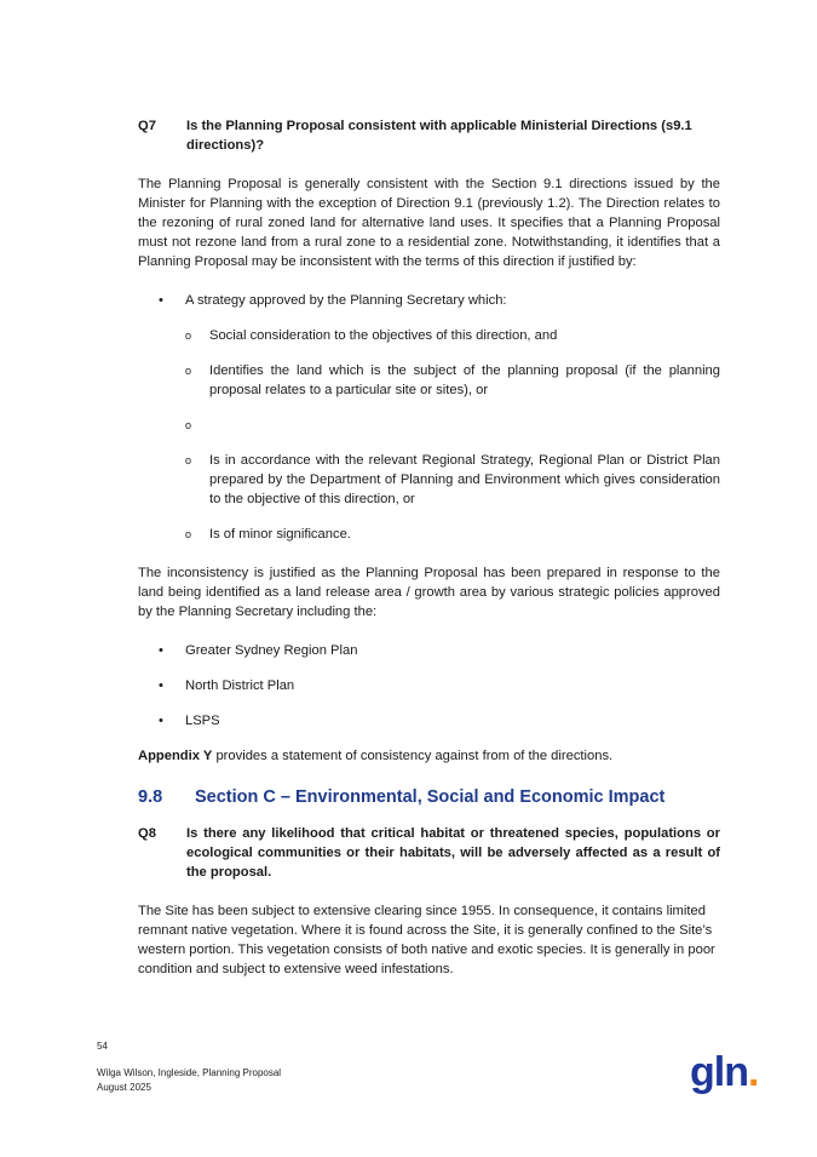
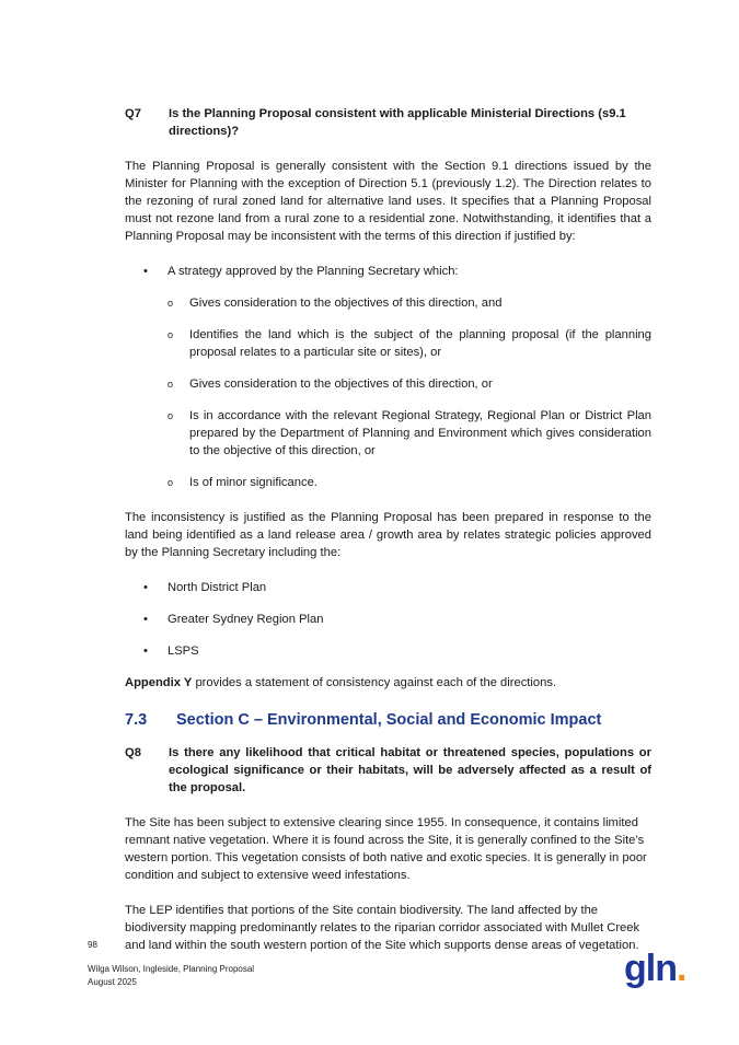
  Q7
  Is the Planning Proposal consistent with applicable Ministerial Directions (s9.1 directions)?
- The Planning Proposal is generally consistent with the Section 9.1 directions issued by the Minister for Planning with the exception of Direction 9.1 (previously 1.2). The Direction relates to the rezoning of rural zoned land for alternative land uses. It specifies that a Planning Proposal must not rezone land from a rural zone to a residential zone. Notwithstanding, it identifies that a Planning Proposal may be inconsistent with the terms of this direction if justified by:
+ The Planning Proposal is generally consistent with the Section 9.1 directions issued by the Minister for Planning with the exception of Direction 5.1 (previously 1.2). The Direction relates to the rezoning of rural zoned land for alternative land uses. It specifies that a Planning Proposal must not rezone land from a rural zone to a residential zone. Notwithstanding, it identifies that a Planning Proposal may be inconsistent with the terms of this direction if justified by:
  •
  A strategy approved by the Planning Secretary which:
  o
- Social consideration to the objectives of this direction, and
+ Gives consideration to the objectives of this direction, and
  o
  Identifies the land which is the subject of the planning proposal (if the planning proposal relates to a particular site or sites), or
  o
+ Gives consideration to the objectives of this direction, or
  o
  Is in accordance with the relevant Regional Strategy, Regional Plan or District Plan prepared by the Department of Planning and Environment which gives consideration to the objective of this direction, or
  o
  Is of minor significance.
- The inconsistency is justified as the Planning Proposal has been prepared in response to the land being identified as a land release area / growth area by various strategic policies approved by the Planning Secretary including the:
+ The inconsistency is justified as the Planning Proposal has been prepared in response to the land being identified as a land release area / growth area by relates strategic policies approved by the Planning Secretary including the:
  •
- Greater Sydney Region Plan
+ North District Plan
  •
- North District Plan
+ Greater Sydney Region Plan
  •
  LSPS
- Appendix Y provides a statement of consistency against from of the directions.
+ Appendix Y provides a statement of consistency against each of the directions.
- 9.8
+ 7.3
  Section C – Environmental, Social and Economic Impact
  Q8
- Is there any likelihood that critical habitat or threatened species, populations or ecological communities or their habitats, will be adversely affected as a result of the proposal.
+ Is there any likelihood that critical habitat or threatened species, populations or ecological significance or their habitats, will be adversely affected as a result of the proposal.
  The Site has been subject to extensive clearing since 1955. In consequence, it contains limited remnant native vegetation. Where it is found across the Site, it is generally confined to the Site’s western portion. This vegetation consists of both native and exotic species. It is generally in poor condition and subject to extensive weed infestations.
+ The LEP identifies that portions of the Site contain biodiversity. The land affected by the biodiversity mapping predominantly relates to the riparian corridor associated with Mullet Creek and land within the south western portion of the Site which supports dense areas of vegetation.
- 54
+ 98
  Wilga Wilson, Ingleside, Planning Proposal
  August 2025
  gln.
